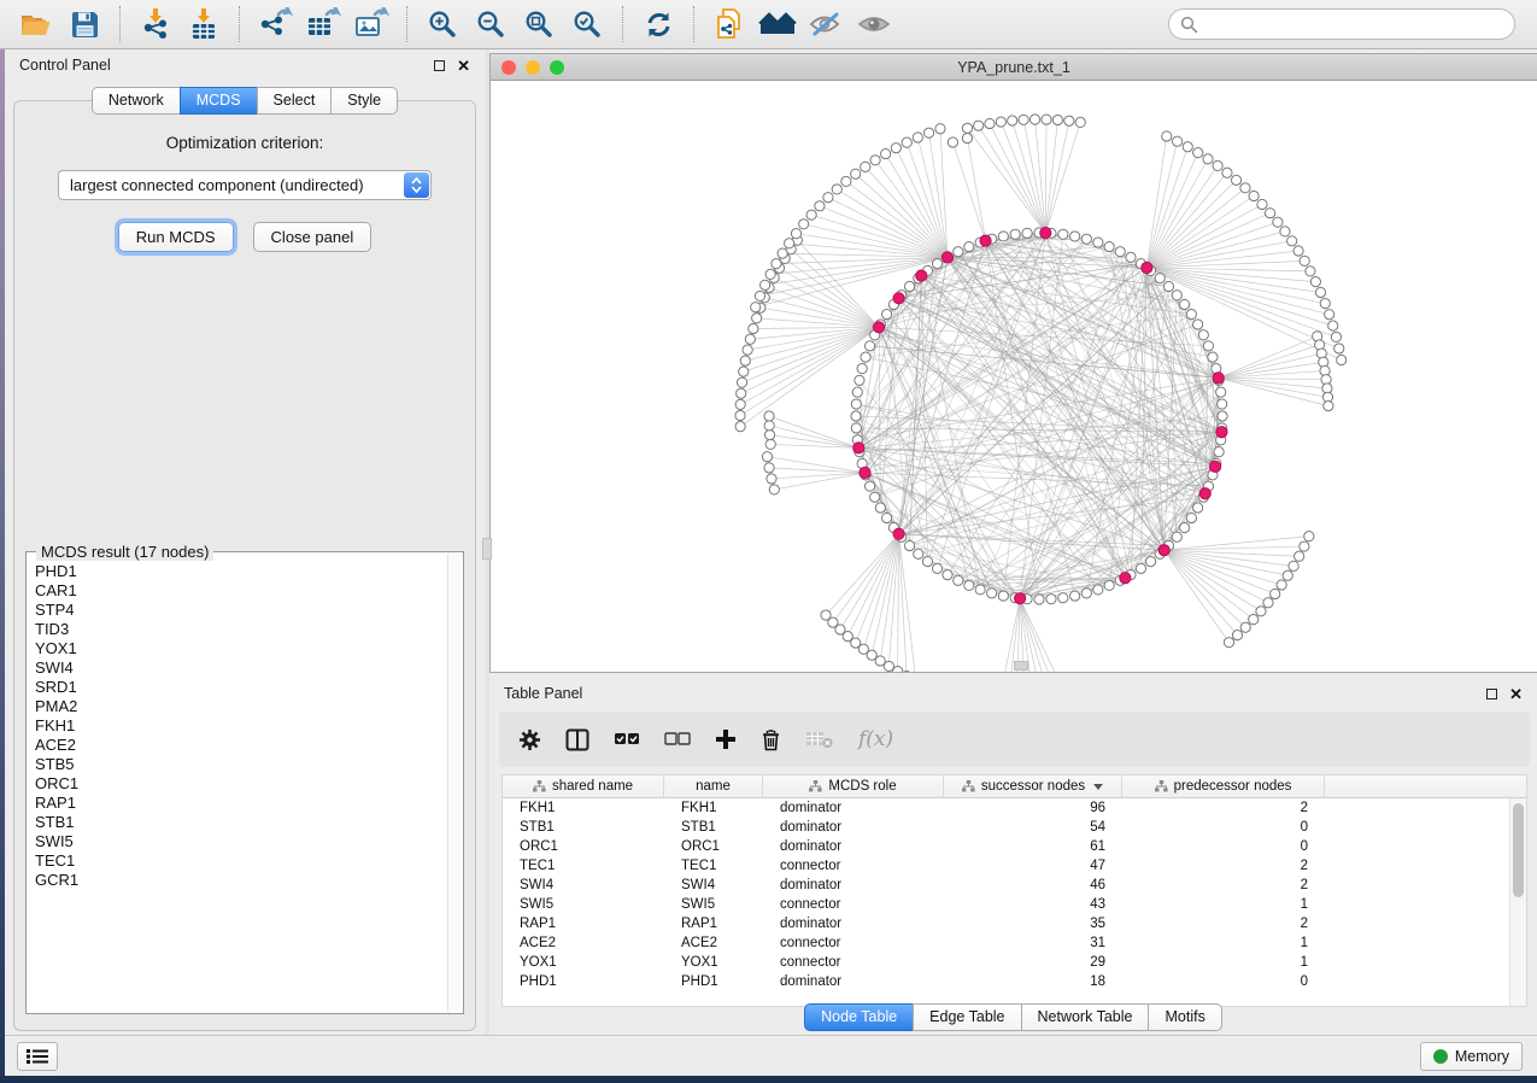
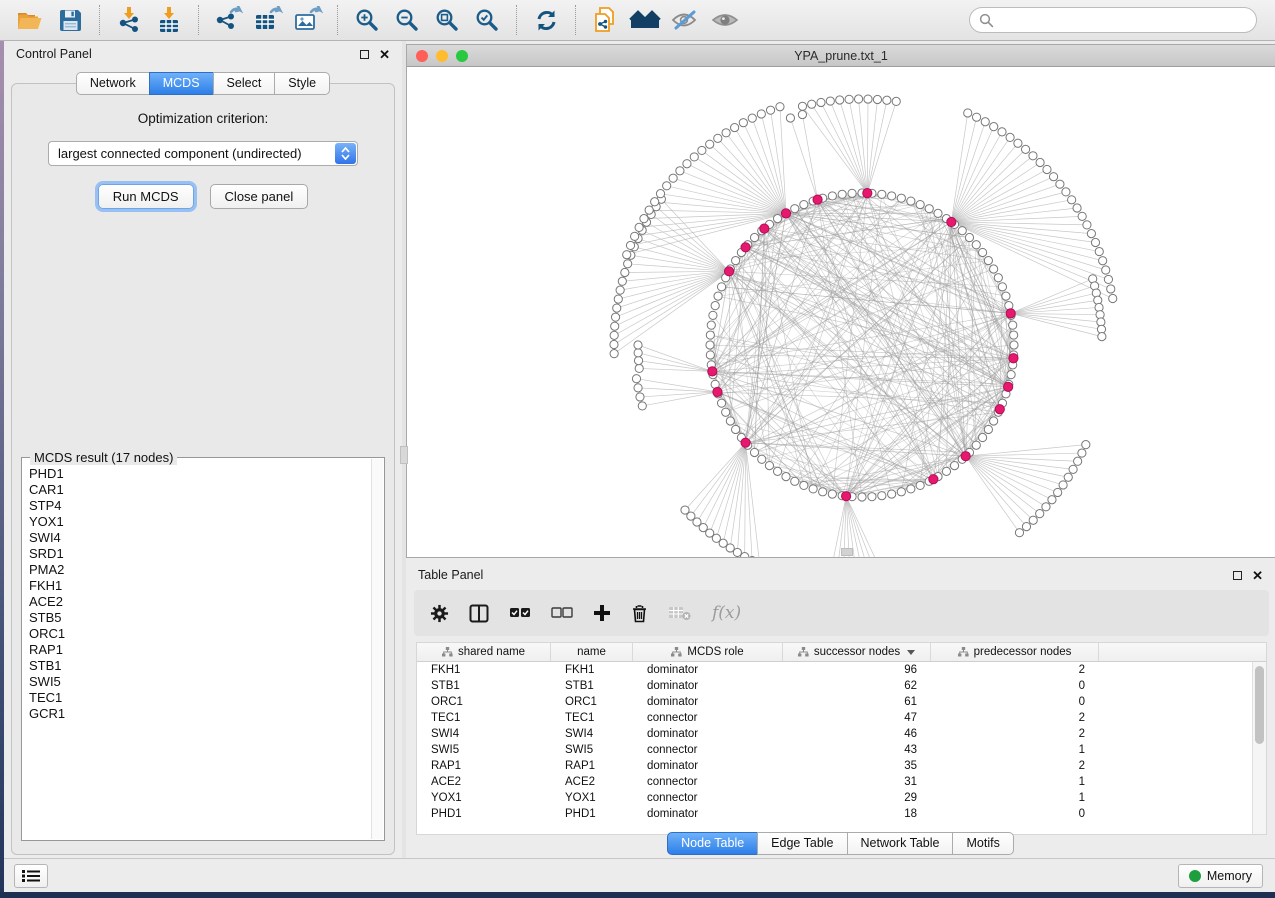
  Control Panel
  ✕
  Network
  MCDS
  Select
  Style
  Optimization criterion:
  largest connected component (undirected)
  Run MCDS
  Close panel
  MCDS result (17 nodes)
  PHD1
  CAR1
  STP4
- TID3
  YOX1
  SWI4
  SRD1
  PMA2
  FKH1
  ACE2
  STB5
  ORC1
  RAP1
  STB1
  SWI5
  TEC1
  GCR1
  YPA_prune.txt_1
  Table Panel
  ✕
  f(x)
  shared name
  name
  MCDS role
  successor nodes
  predecessor nodes
  FKH1
  FKH1
  dominator
  96
  2
  STB1
  STB1
  dominator
- 54
+ 62
  0
  ORC1
  ORC1
  dominator
  61
  0
  TEC1
  TEC1
  connector
  47
  2
  SWI4
  SWI4
  dominator
  46
  2
  SWI5
  SWI5
  connector
  43
  1
  RAP1
  RAP1
  dominator
  35
  2
  ACE2
  ACE2
  connector
  31
  1
  YOX1
  YOX1
  connector
  29
  1
  PHD1
  PHD1
  dominator
  18
  0
  Node Table
  Edge Table
  Network Table
  Motifs
  Memory
